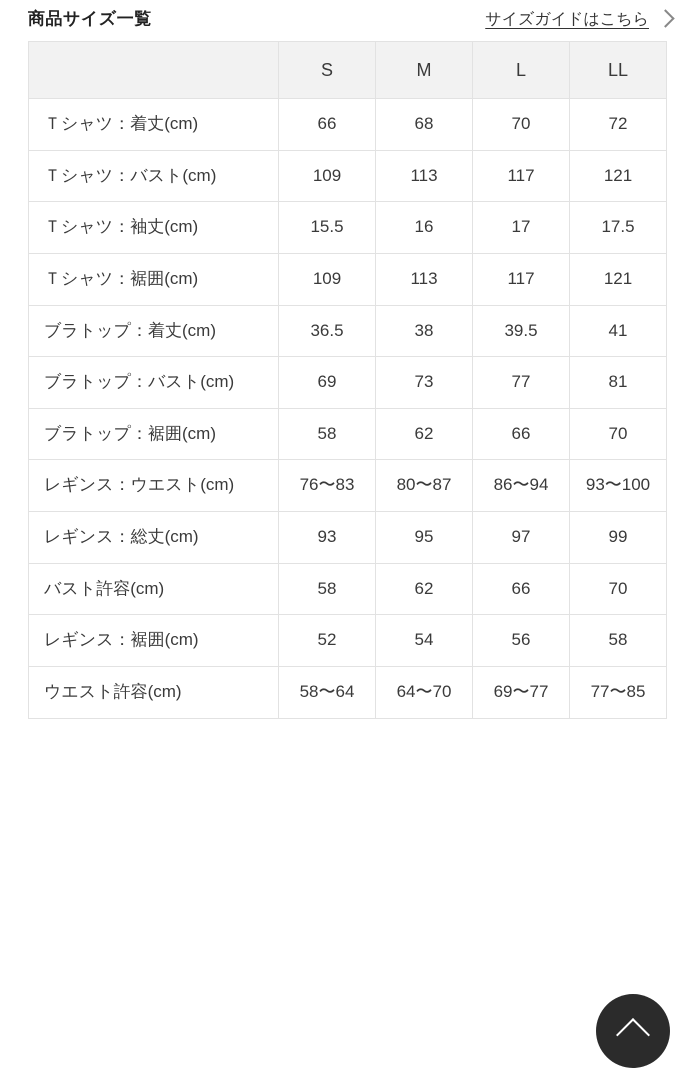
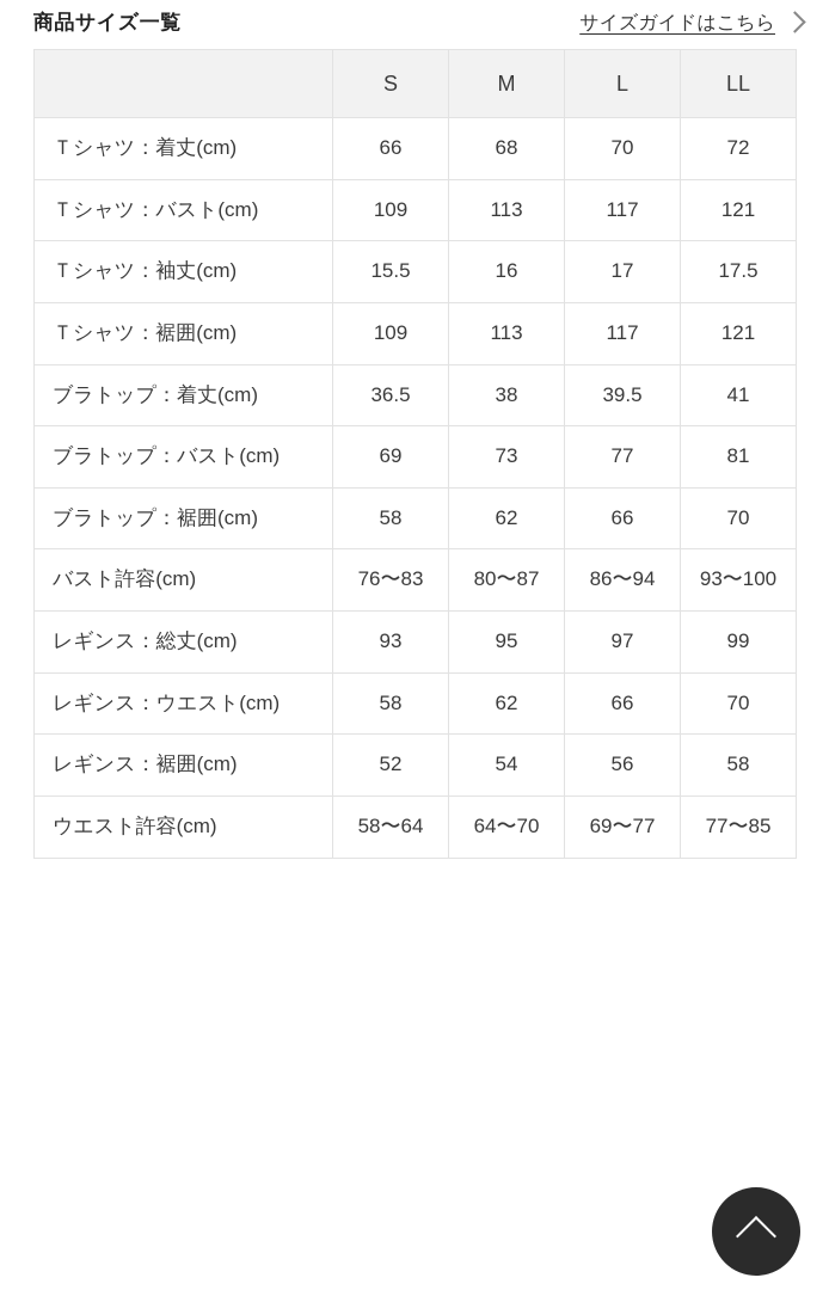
  商品サイズ一覧
  サイズガイドはこちら
  	S	M	L	LL
  Ｔシャツ：着丈(cm)	66	68	70	72
  Ｔシャツ：バスト(cm)	109	113	117	121
  Ｔシャツ：袖丈(cm)	15.5	16	17	17.5
  Ｔシャツ：裾囲(cm)	109	113	117	121
  ブラトップ：着丈(cm)	36.5	38	39.5	41
  ブラトップ：バスト(cm)	69	73	77	81
  ブラトップ：裾囲(cm)	58	62	66	70
- レギンス：ウエスト(cm)	76〜83	80〜87	86〜94	93〜100
+ バスト許容(cm)	76〜83	80〜87	86〜94	93〜100
  レギンス：総丈(cm)	93	95	97	99
- バスト許容(cm)	58	62	66	70
+ レギンス：ウエスト(cm)	58	62	66	70
  レギンス：裾囲(cm)	52	54	56	58
  ウエスト許容(cm)	58〜64	64〜70	69〜77	77〜85
